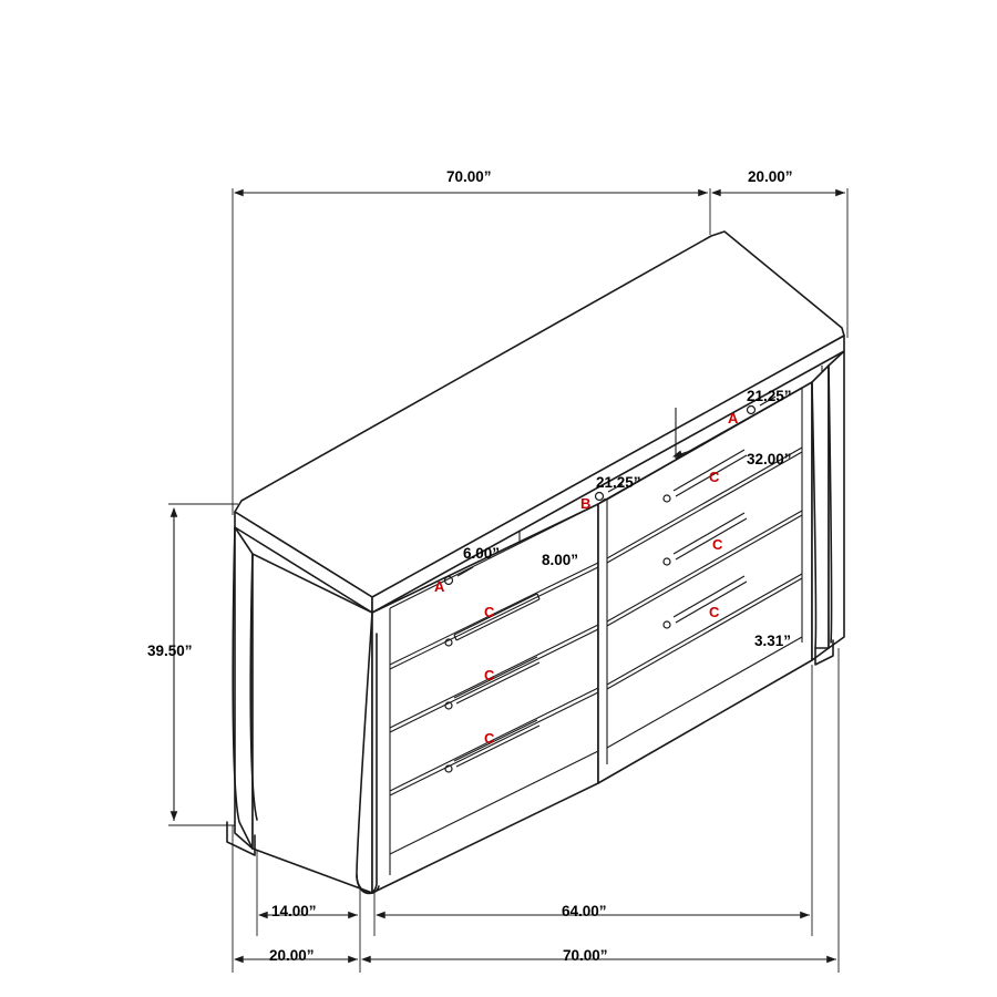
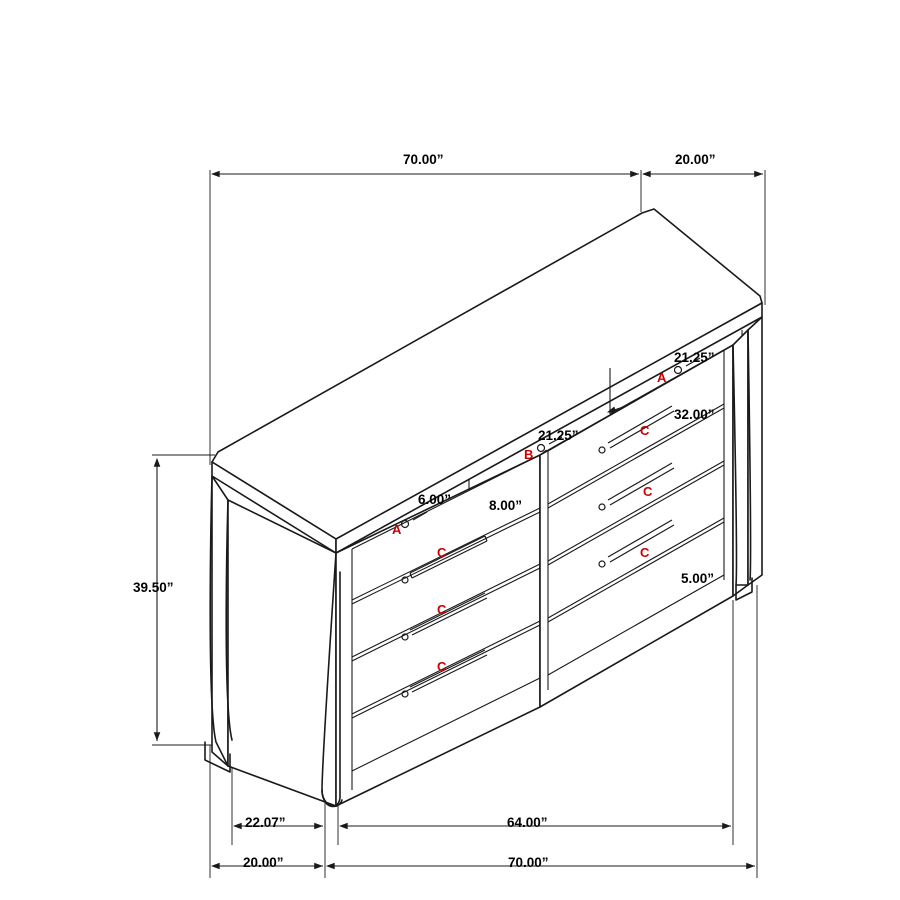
  70.00”
  20.00”
  39.50”
  21.25”
  32.00”
  21.25”
  6.00”
  8.00”
- 3.31”
+ 5.00”
- 14.00”
+ 22.07”
  20.00”
  64.00”
  70.00”
  A
  C
  B
  C
  A
  C
  C
  C
  C
